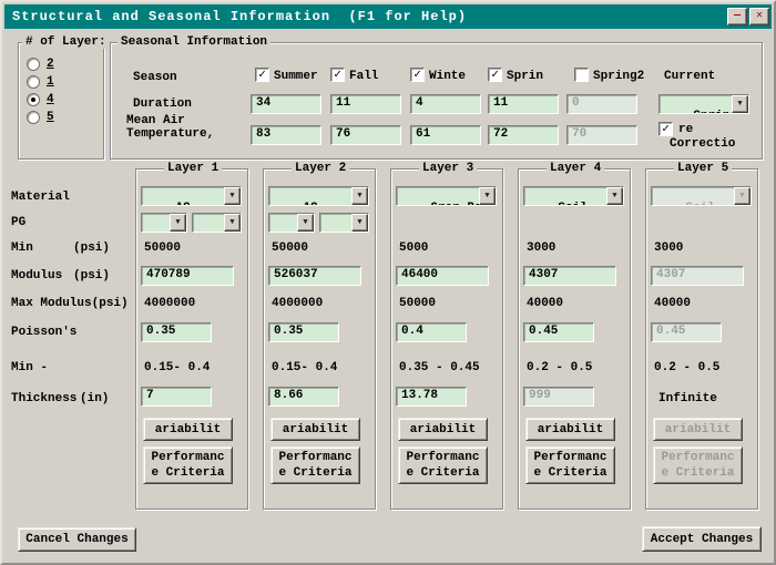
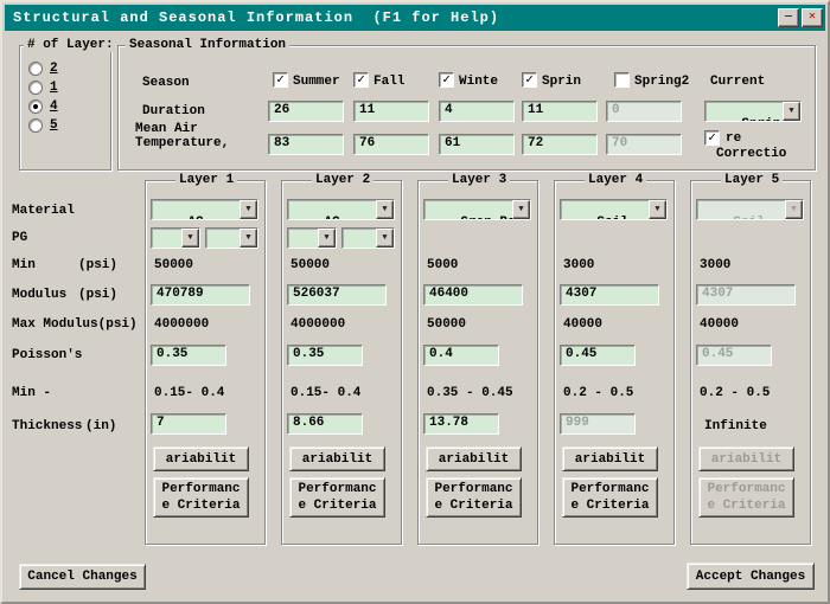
  Structural and Seasonal Information (F1 for Help)
  —
  ✕
  # of Layer:
  2
  1
  4
  5
  Seasonal Information
  Season
  Summer
  Fall
  Winte
  Sprin
  Spring2
  Current
  Duration
- 34
+ 26
  11
  4
  11
  0
  Mean Air
  Temperature,
  83
  76
  61
  72
  70
  re
  Correctio
  Material
  PG
  Min
  (psi)
  Modulus
  (psi)
  Max Modulus(psi)
  Poisson's
  Min -
  Thickness
  (in)
  Layer 1
  50000
  470789
  4000000
  0.35
  0.15- 0.4
  7
  ariabilit
  Performanc e Criteria
  Layer 2
  50000
  526037
  4000000
  0.35
  0.15- 0.4
  8.66
  ariabilit
  Performanc e Criteria
  Layer 3
  5000
  46400
  50000
  0.4
  0.35 - 0.45
  13.78
  ariabilit
  Performanc e Criteria
  Layer 4
  3000
  4307
  40000
  0.45
  0.2 - 0.5
  999
  ariabilit
  Performanc e Criteria
  Layer 5
  3000
  4307
  40000
  0.45
  0.2 - 0.5
  Infinite
  ariabilit
  Performanc e Criteria
  Cancel Changes
  Accept Changes
